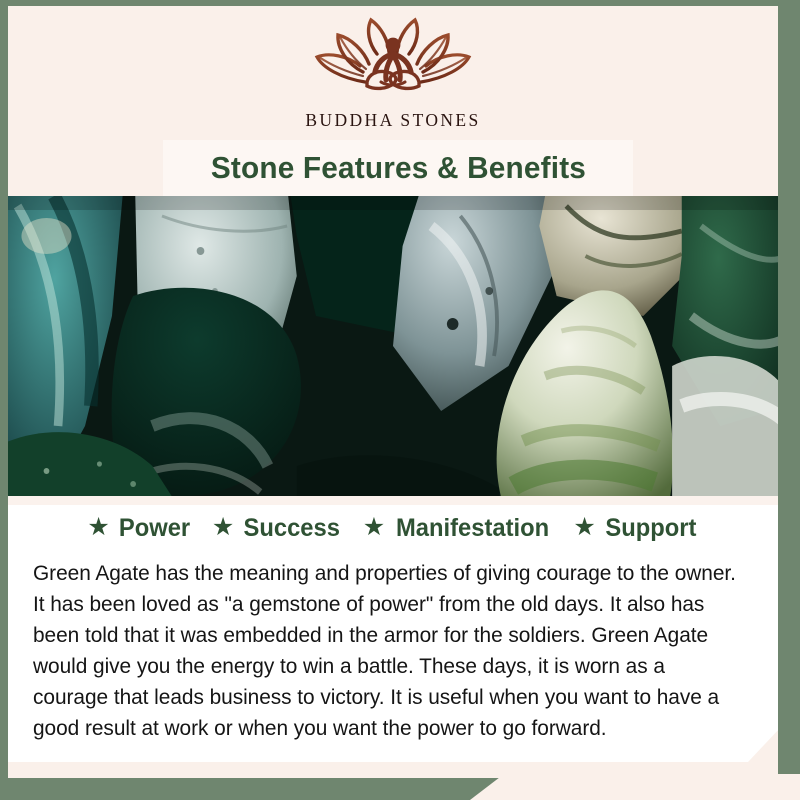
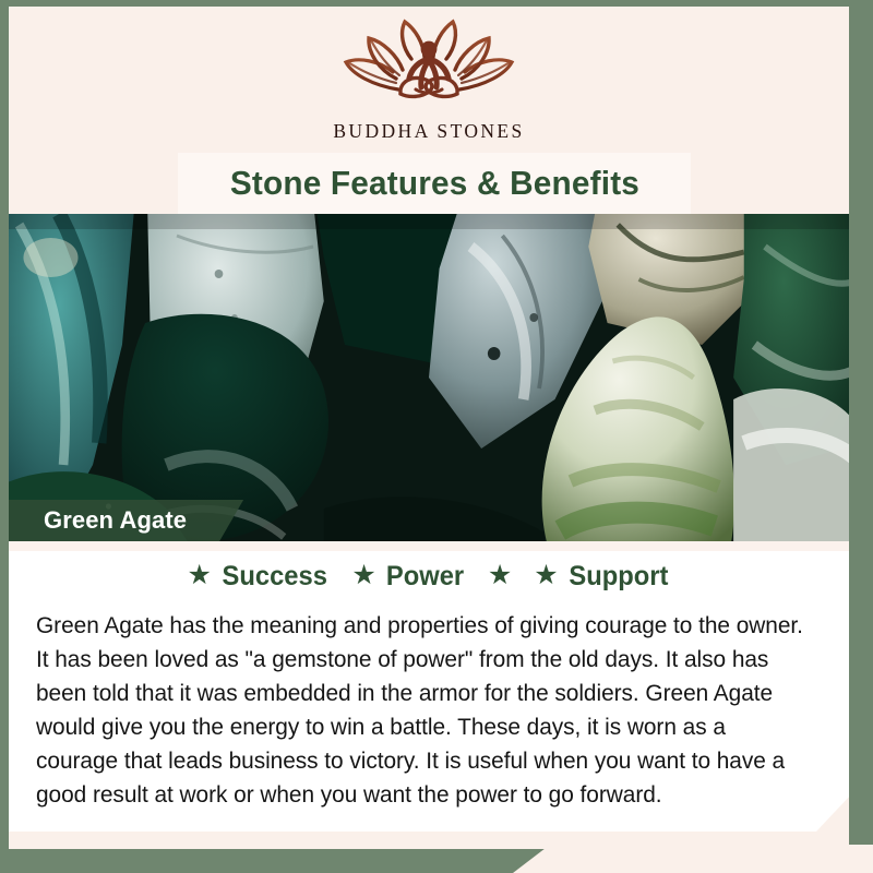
  BUDDHA STONES
  Stone Features & Benefits
+ Green Agate
  ★
- Power
+ Success
  ★
- Success
+ Power
  ★
- Manifestation
  ★
  Support
  Green Agate has the meaning and properties of giving courage to the owner. It has been loved as "a gemstone of power" from the old days. It also has been told that it was embedded in the armor for the soldiers. Green Agate would give you the energy to win a battle. These days, it is worn as a courage that leads business to victory. It is useful when you want to have a good result at work or when you want the power to go forward.
